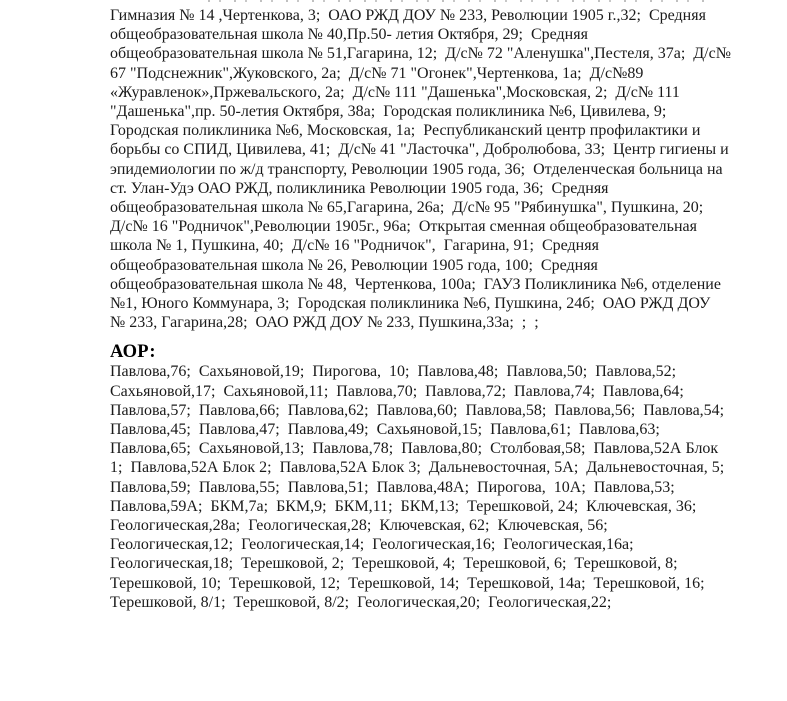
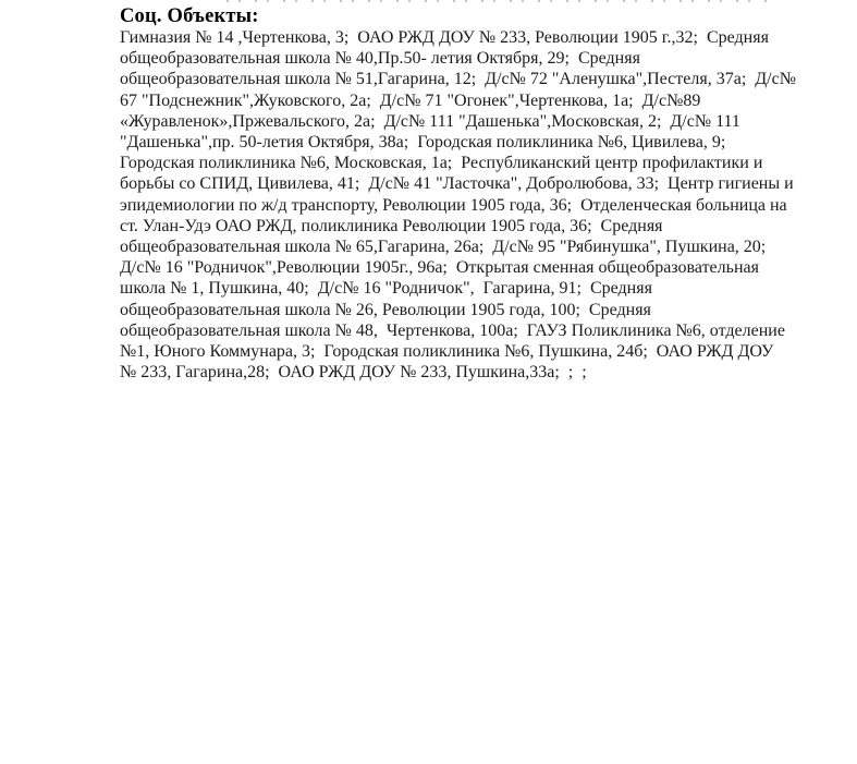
+ Соц. Объекты:
  Гимназия № 14 ,Чертенкова, 3; ОАО РЖД ДОУ № 233, Революции 1905 г.,32; Средняя
  общеобразовательная школа № 40,Пр.50- летия Октября, 29; Средняя
  общеобразовательная школа № 51,Гагарина, 12; Д/с№ 72 "Аленушка",Пестеля, 37а; Д/с№
  67 "Подснежник",Жуковского, 2а; Д/с№ 71 "Огонек",Чертенкова, 1а; Д/с№89
  «Журавленок»,Пржевальского, 2а; Д/с№ 111 "Дашенька",Московская, 2; Д/с№ 111
  "Дашенька",пр. 50-летия Октября, 38а; Городская поликлиника №6, Цивилева, 9;
  Городская поликлиника №6, Московская, 1а; Республиканский центр профилактики и
  борьбы со СПИД, Цивилева, 41; Д/с№ 41 "Ласточка", Добролюбова, 33; Центр гигиены и
  эпидемиологии по ж/д транспорту, Революции 1905 года, 36; Отделенческая больница на
  ст. Улан-Удэ ОАО РЖД, поликлиника Революции 1905 года, 36; Средняя
  общеобразовательная школа № 65,Гагарина, 26а; Д/с№ 95 "Рябинушка", Пушкина, 20;
  Д/с№ 16 "Родничок",Революции 1905г., 96а; Открытая сменная общеобразовательная
  школа № 1, Пушкина, 40; Д/с№ 16 "Родничок", Гагарина, 91; Средняя
  общеобразовательная школа № 26, Революции 1905 года, 100; Средняя
  общеобразовательная школа № 48, Чертенкова, 100а; ГАУЗ Поликлиника №6, отделение
  №1, Юного Коммунара, 3; Городская поликлиника №6, Пушкина, 24б; ОАО РЖД ДОУ
  № 233, Гагарина,28; ОАО РЖД ДОУ № 233, Пушкина,33а; ; ;
- АОР:
- Павлова,76; Сахьяновой,19; Пирогова, 10; Павлова,48; Павлова,50; Павлова,52;
- Сахьяновой,17; Сахьяновой,11; Павлова,70; Павлова,72; Павлова,74; Павлова,64;
- Павлова,57; Павлова,66; Павлова,62; Павлова,60; Павлова,58; Павлова,56; Павлова,54;
- Павлова,45; Павлова,47; Павлова,49; Сахьяновой,15; Павлова,61; Павлова,63;
- Павлова,65; Сахьяновой,13; Павлова,78; Павлова,80; Столбовая,58; Павлова,52А Блок
- 1; Павлова,52А Блок 2; Павлова,52А Блок 3; Дальневосточная, 5А; Дальневосточная, 5;
- Павлова,59; Павлова,55; Павлова,51; Павлова,48А; Пирогова, 10А; Павлова,53;
- Павлова,59А; БКМ,7а; БКМ,9; БКМ,11; БКМ,13; Терешковой, 24; Ключевская, 36;
- Геологическая,28а; Геологическая,28; Ключевская, 62; Ключевская, 56;
- Геологическая,12; Геологическая,14; Геологическая,16; Геологическая,16а;
- Геологическая,18; Терешковой, 2; Терешковой, 4; Терешковой, 6; Терешковой, 8;
- Терешковой, 10; Терешковой, 12; Терешковой, 14; Терешковой, 14а; Терешковой, 16;
- Терешковой, 8/1; Терешковой, 8/2; Геологическая,20; Геологическая,22;
